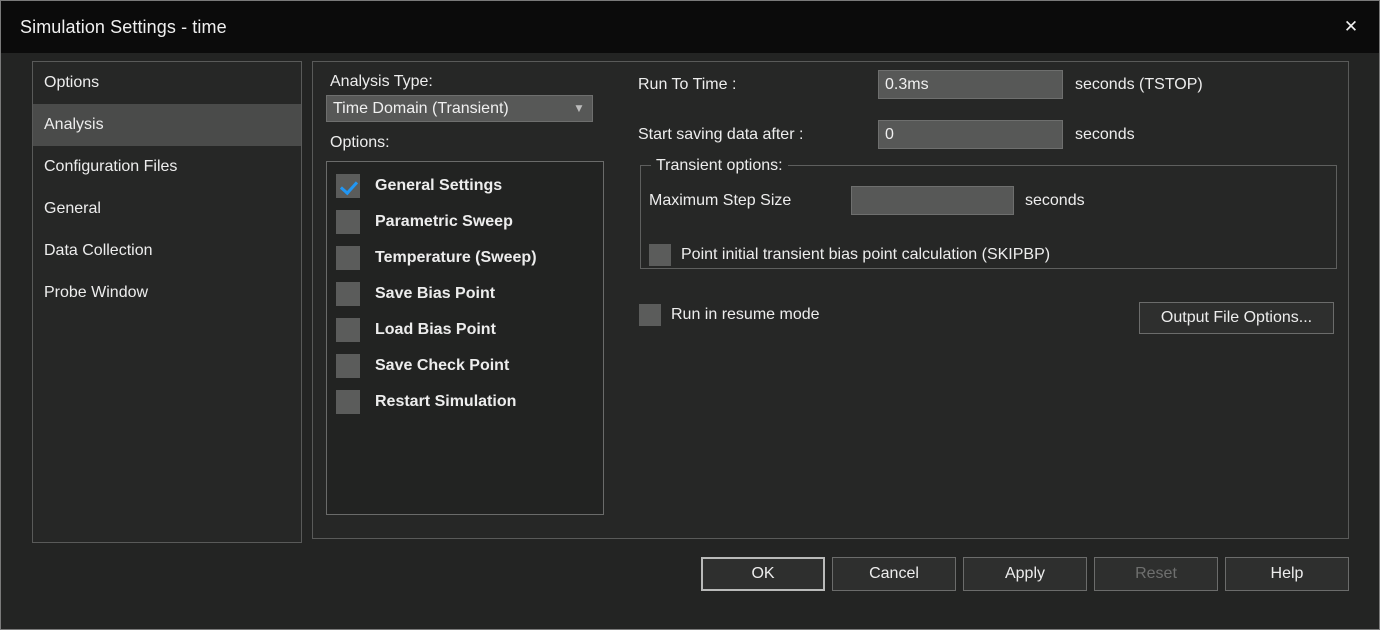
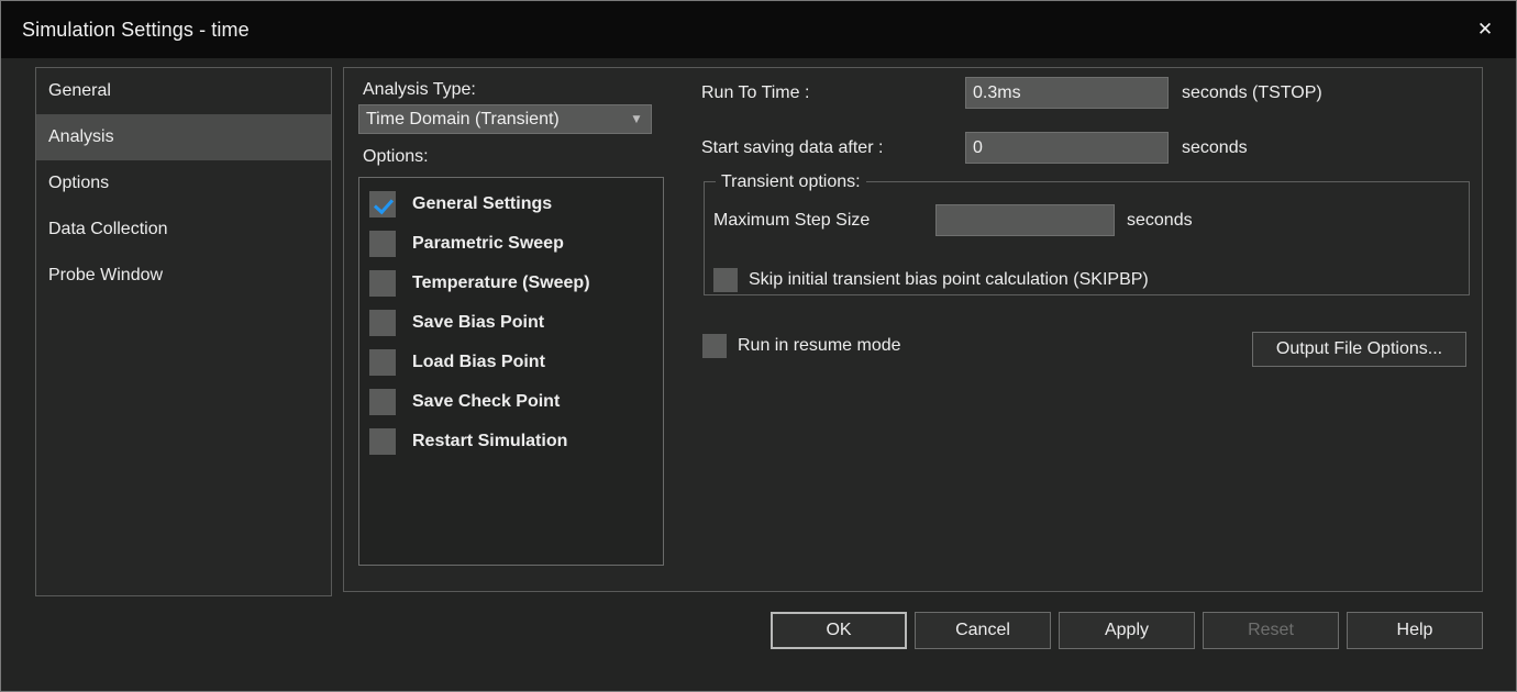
  Simulation Settings - time
  ✕
- Options
+ General
  Analysis
- Configuration Files
- General
+ Options
  Data Collection
  Probe Window
  Analysis Type:
  Time Domain (Transient)
  ▼
  Options:
  General Settings
  Parametric Sweep
  Temperature (Sweep)
  Save Bias Point
  Load Bias Point
  Save Check Point
  Restart Simulation
  Run To Time :
  0.3ms
  seconds (TSTOP)
  Start saving data after :
  0
  seconds
  Transient options:
  Maximum Step Size
  seconds
- Point initial transient bias point calculation (SKIPBP)
+ Skip initial transient bias point calculation (SKIPBP)
  Run in resume mode
  Output File Options...
  OK
  Cancel
  Apply
  Reset
  Help
